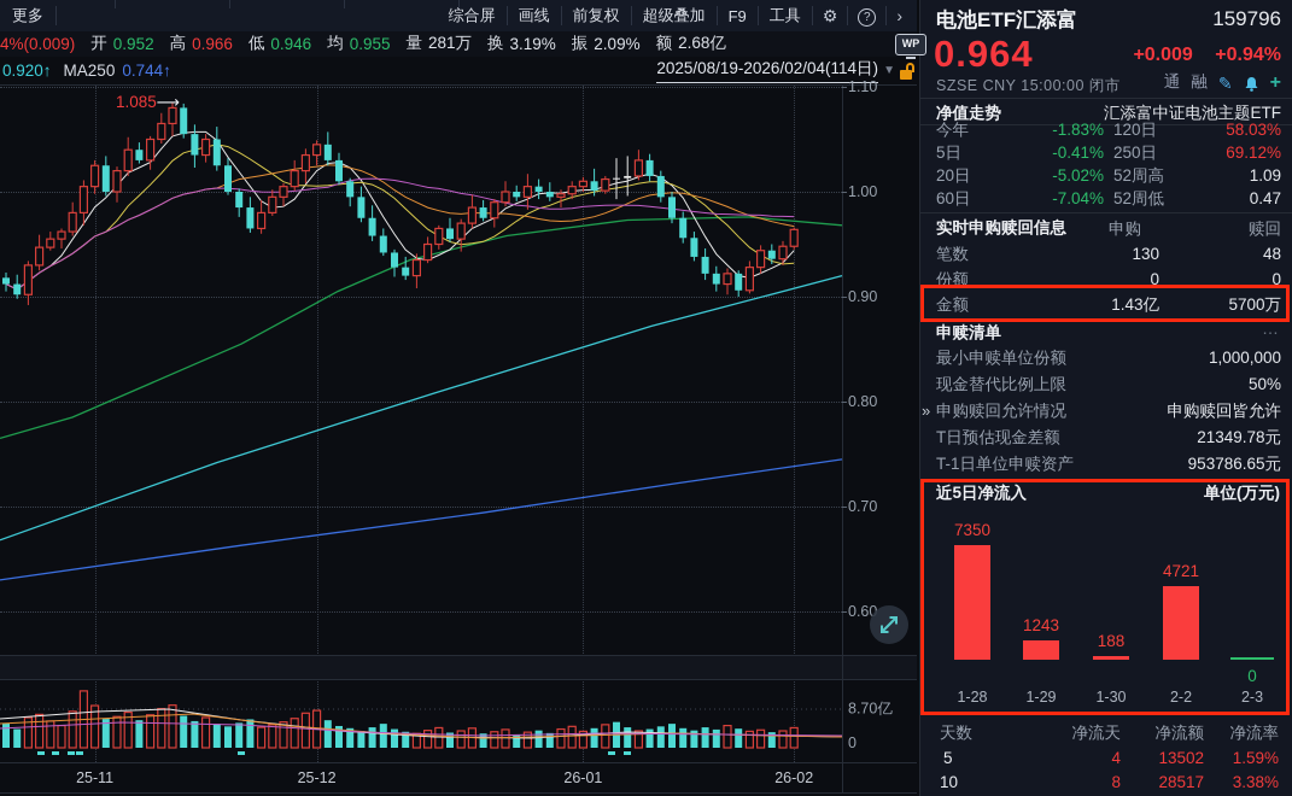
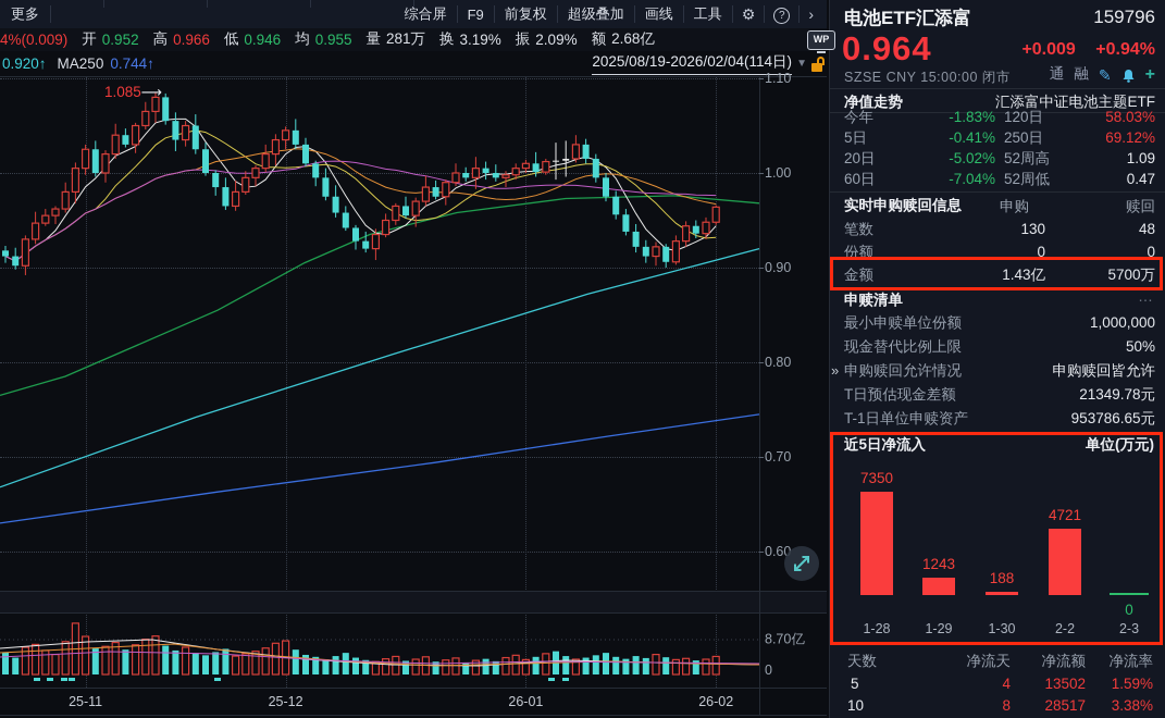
  更多
  综合屏
- 画线
+ F9
  前复权
  超级叠加
- F9
+ 画线
  工具
  ⚙
  ?
  ›
  4%(0.009)
  开
  0.952
  高
  0.966
  低
  0.946
  均
  0.955
  量
  281万
  换
  3.19%
  振
  2.09%
  额
  2.68亿
  0.920↑
  MA250
  0.744↑
  2025/08/19-2026/02/04(114日)
  ▼
  WP
  1.085⟶
  1.10
  1.00
  0.90
  0.80
  0.70
  0.60
  8.70亿
  0
  25-11
  25-12
  26-01
  26-02
  电池ETF汇添富
  159796
  0.964
  +0.009 +0.94%
  SZSE CNY 15:00:00 闭市
  通
  融
  ✎
  +
  净值走势
  汇添富中证电池主题ETF
  今年
  -1.83%
  120日
  58.03%
  5日
  -0.41%
  250日
  69.12%
  20日
  -5.02%
  52周高
  1.09
  60日
  -7.04%
  52周低
  0.47
  实时申购赎回信息
  申购
  赎回
  笔数
  130
  48
  份额
  0
  0
  金额
  1.43亿
  5700万
  申赎清单
  …
  最小申赎单位份额
  1,000,000
  现金替代比例上限
  50%
  申购赎回允许情况
  申购赎回皆允许
  T日预估现金差额
  21349.78元
  T-1日单位申赎资产
  953786.65元
  »
  近5日净流入
  单位(万元)
  7350
  1-28
  1243
  1-29
  188
  1-30
  4721
  2-2
  0
  2-3
  天数
  净流天
  净流额
  净流率
  5
  4
  13502
  1.59%
  10
  8
  28517
  3.38%
